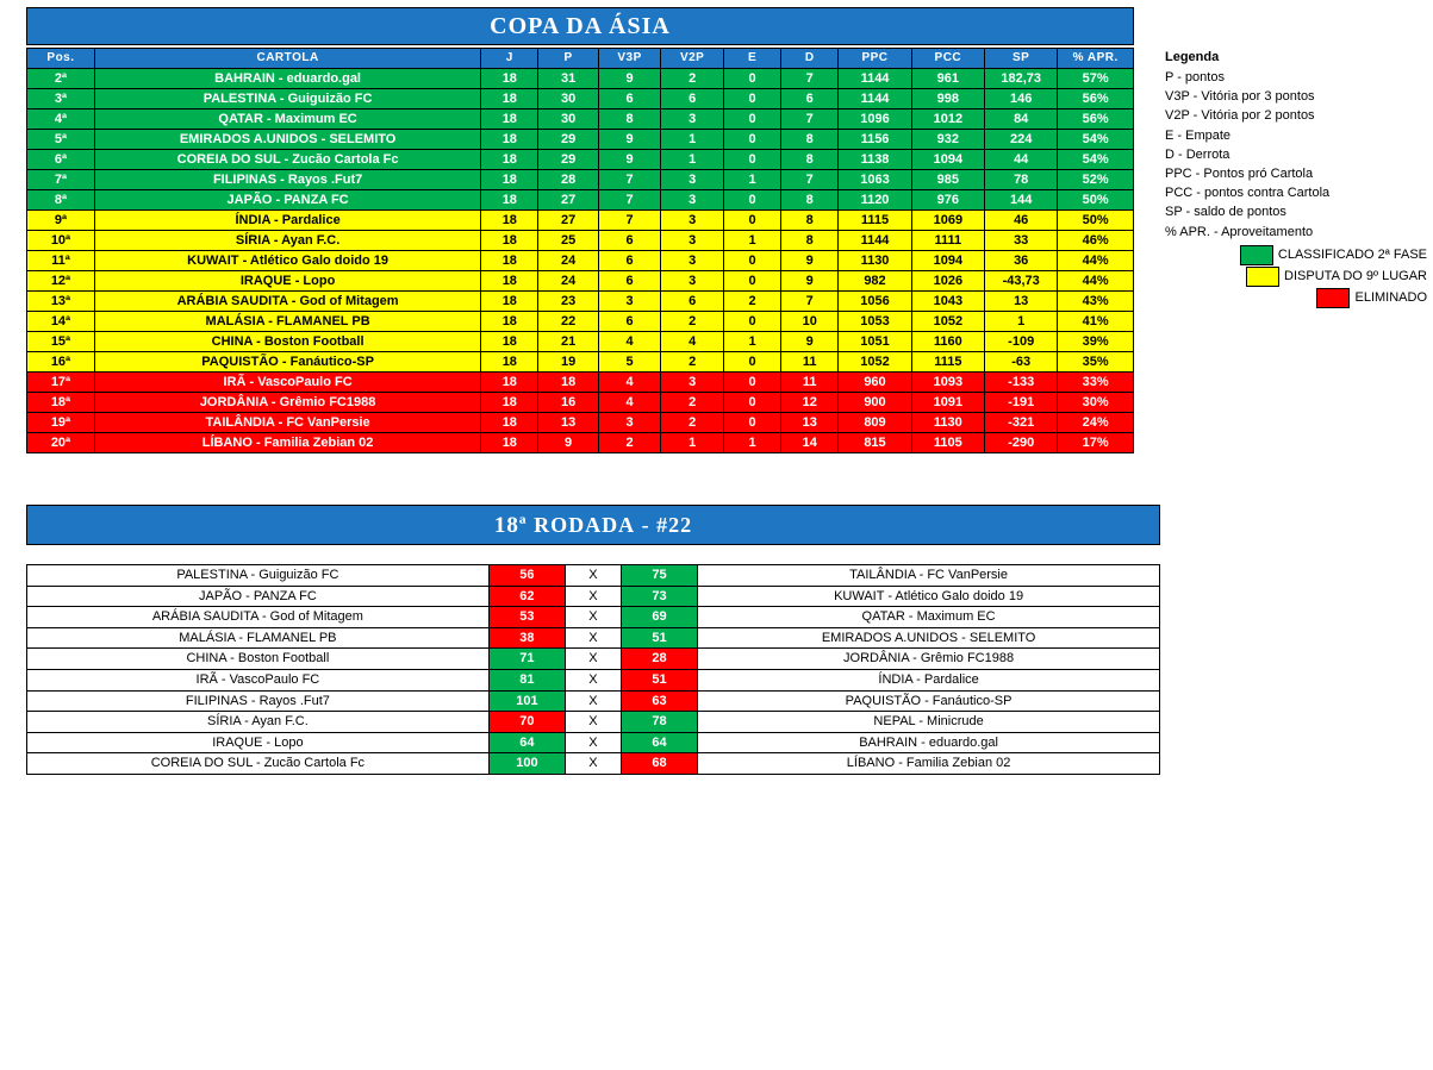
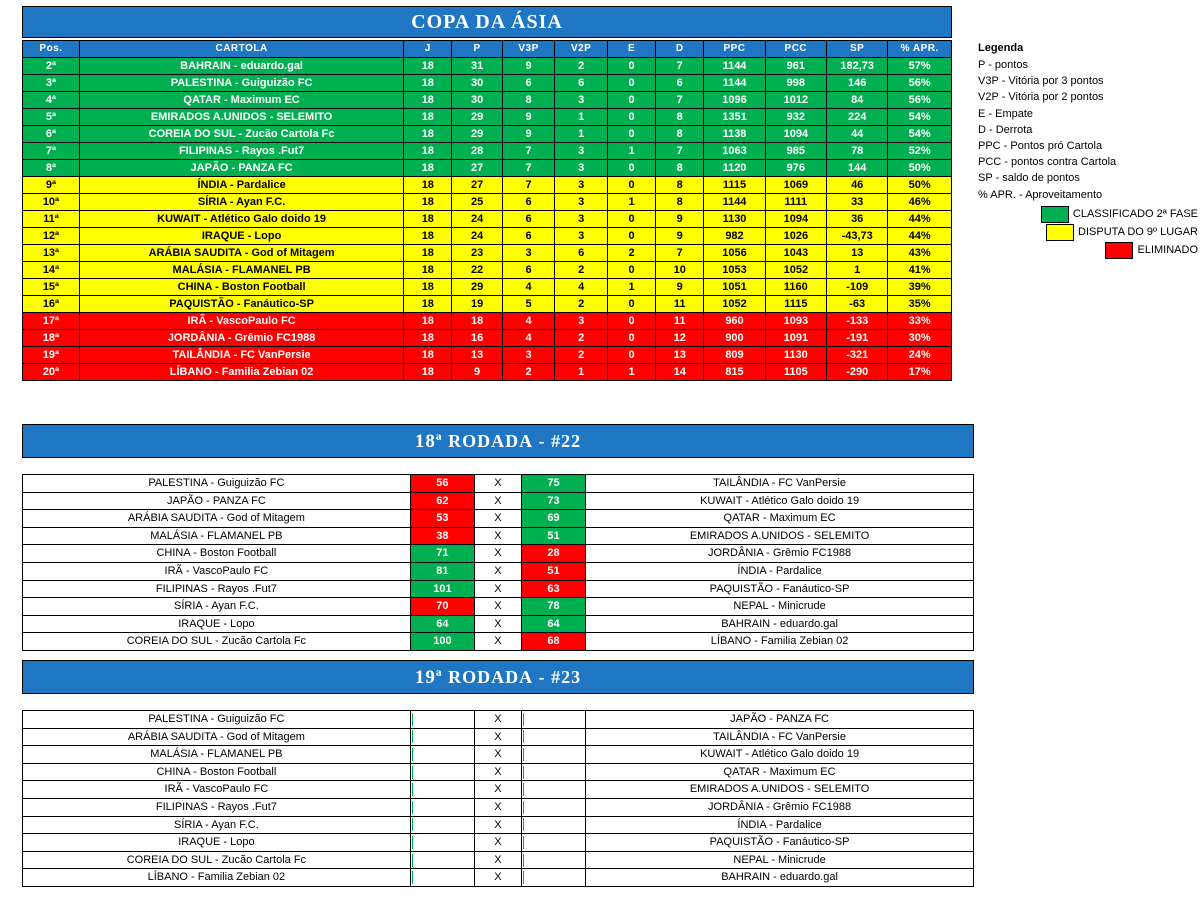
  COPA DA ÁSIA
  Pos.	CARTOLA	J	P	V3P	V2P	E	D	PPC	PCC	SP	% APR.
  2ª	BAHRAIN - eduardo.gal	18	31	9	2	0	7	1144	961	182,73	57%
  3ª	PALESTINA - Guiguizão FC	18	30	6	6	0	6	1144	998	146	56%
  4ª	QATAR - Maximum EC	18	30	8	3	0	7	1096	1012	84	56%
- 5ª	EMIRADOS A.UNIDOS - SELEMITO	18	29	9	1	0	8	1156	932	224	54%
+ 5ª	EMIRADOS A.UNIDOS - SELEMITO	18	29	9	1	0	8	1351	932	224	54%
  6ª	COREIA DO SUL - Zucão Cartola Fc	18	29	9	1	0	8	1138	1094	44	54%
  7ª	FILIPINAS - Rayos .Fut7	18	28	7	3	1	7	1063	985	78	52%
  8ª	JAPÃO - PANZA FC	18	27	7	3	0	8	1120	976	144	50%
  9ª	ÍNDIA - Pardalice	18	27	7	3	0	8	1115	1069	46	50%
  10ª	SÍRIA - Ayan F.C.	18	25	6	3	1	8	1144	1111	33	46%
  11ª	KUWAIT - Atlético Galo doido 19	18	24	6	3	0	9	1130	1094	36	44%
  12ª	IRAQUE - Lopo	18	24	6	3	0	9	982	1026	-43,73	44%
  13ª	ARÁBIA SAUDITA - God of Mitagem	18	23	3	6	2	7	1056	1043	13	43%
  14ª	MALÁSIA - FLAMANEL PB	18	22	6	2	0	10	1053	1052	1	41%
- 15ª	CHINA - Boston Football	18	21	4	4	1	9	1051	1160	-109	39%
+ 15ª	CHINA - Boston Football	18	29	4	4	1	9	1051	1160	-109	39%
  16ª	PAQUISTÃO - Fanáutico-SP	18	19	5	2	0	11	1052	1115	-63	35%
  17ª	IRÃ - VascoPaulo FC	18	18	4	3	0	11	960	1093	-133	33%
  18ª	JORDÂNIA - Grêmio FC1988	18	16	4	2	0	12	900	1091	-191	30%
  19ª	TAILÂNDIA - FC VanPersie	18	13	3	2	0	13	809	1130	-321	24%
  20ª	LÍBANO - Familia Zebian 02	18	9	2	1	1	14	815	1105	-290	17%
  Legenda
  P - pontos
  V3P - Vitória por 3 pontos
  V2P - Vitória por 2 pontos
  E - Empate
  D - Derrota
  PPC - Pontos pró Cartola
  PCC - pontos contra Cartola
  SP - saldo de pontos
  % APR. - Aproveitamento
  CLASSIFICADO 2ª FASE
  DISPUTA DO 9º LUGAR
  ELIMINADO
  18ª RODADA - #22
  PALESTINA - Guiguizão FC	56	X	75	TAILÂNDIA - FC VanPersie
  JAPÃO - PANZA FC	62	X	73	KUWAIT - Atlético Galo doido 19
  ARÁBIA SAUDITA - God of Mitagem	53	X	69	QATAR - Maximum EC
  MALÁSIA - FLAMANEL PB	38	X	51	EMIRADOS A.UNIDOS - SELEMITO
  CHINA - Boston Football	71	X	28	JORDÂNIA - Grêmio FC1988
  IRÃ - VascoPaulo FC	81	X	51	ÍNDIA - Pardalice
  FILIPINAS - Rayos .Fut7	101	X	63	PAQUISTÃO - Fanáutico-SP
  SÍRIA - Ayan F.C.	70	X	78	NEPAL - Minicrude
  IRAQUE - Lopo	64	X	64	BAHRAIN - eduardo.gal
  COREIA DO SUL - Zucão Cartola Fc	100	X	68	LÍBANO - Familia Zebian 02
+ 19ª RODADA - #23
+ PALESTINA - Guiguizão FC		X		JAPÃO - PANZA FC
+ ARÁBIA SAUDITA - God of Mitagem		X		TAILÂNDIA - FC VanPersie
+ MALÁSIA - FLAMANEL PB		X		KUWAIT - Atlético Galo doido 19
+ CHINA - Boston Football		X		QATAR - Maximum EC
+ IRÃ - VascoPaulo FC		X		EMIRADOS A.UNIDOS - SELEMITO
+ FILIPINAS - Rayos .Fut7		X		JORDÂNIA - Grêmio FC1988
+ SÍRIA - Ayan F.C.		X		ÍNDIA - Pardalice
+ IRAQUE - Lopo		X		PAQUISTÃO - Fanáutico-SP
+ COREIA DO SUL - Zucão Cartola Fc		X		NEPAL - Minicrude
+ LÍBANO - Familia Zebian 02		X		BAHRAIN - eduardo.gal
